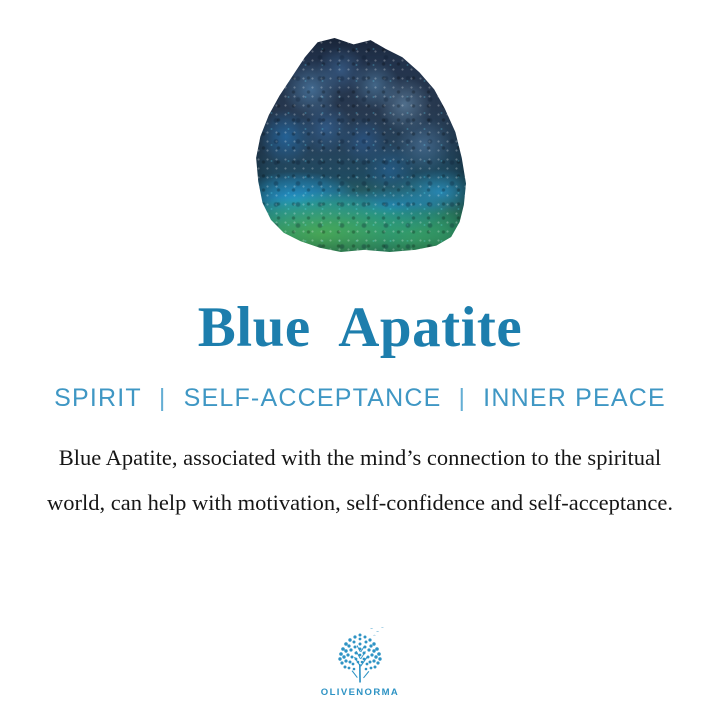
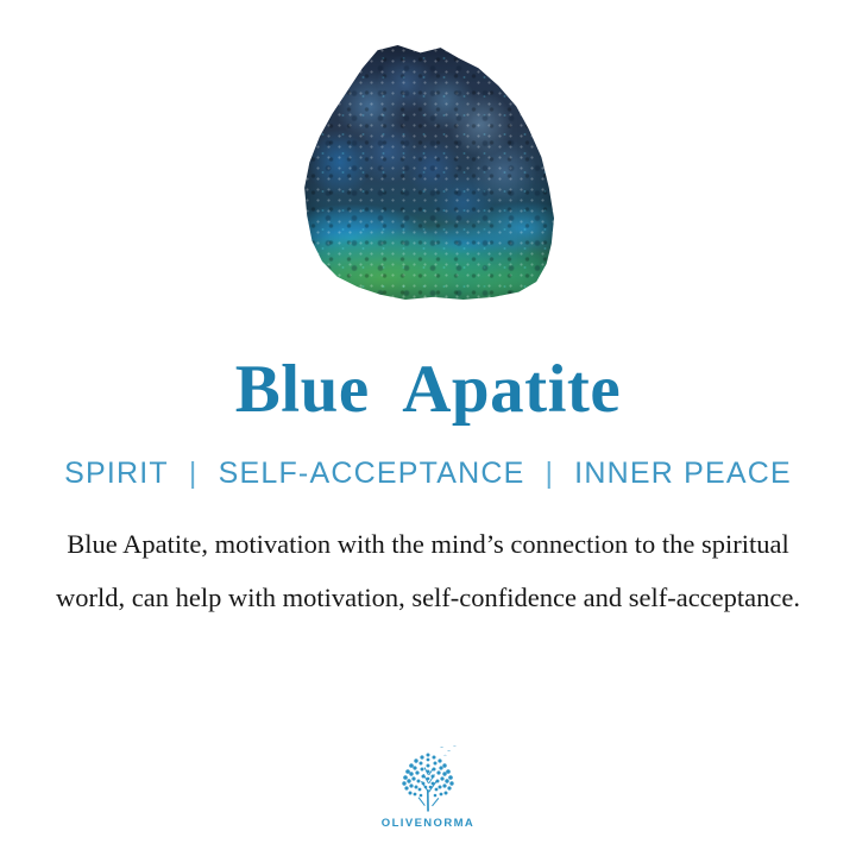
  Blue Apatite
  SPIRIT
  |
  SELF-ACCEPTANCE
  |
  INNER PEACE
- Blue Apatite, associated with the mind’s connection to the spiritual world, can help with motivation, self-confidence and self-acceptance.
+ Blue Apatite, motivation with the mind’s connection to the spiritual world, can help with motivation, self-confidence and self-acceptance.
  OLIVENORMA
